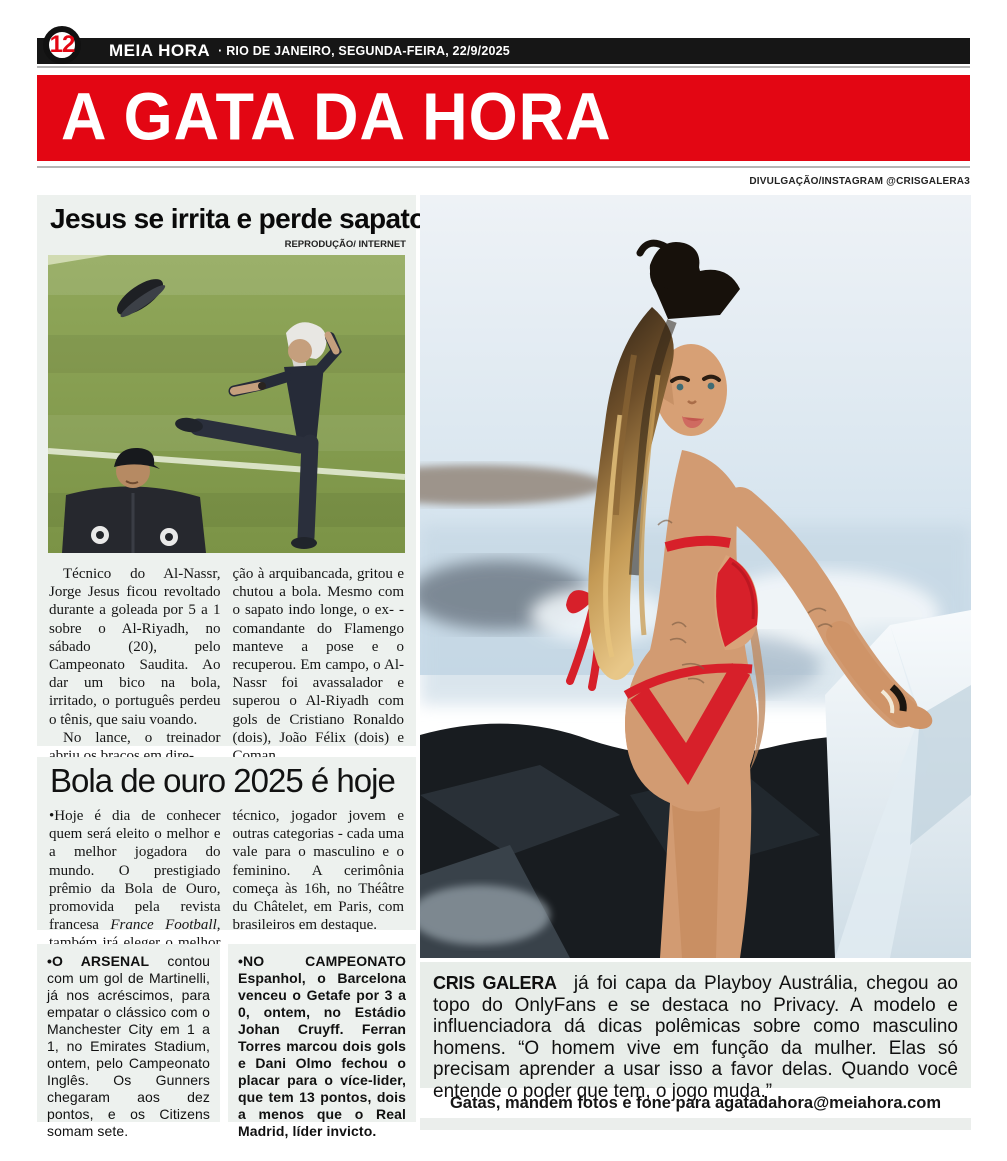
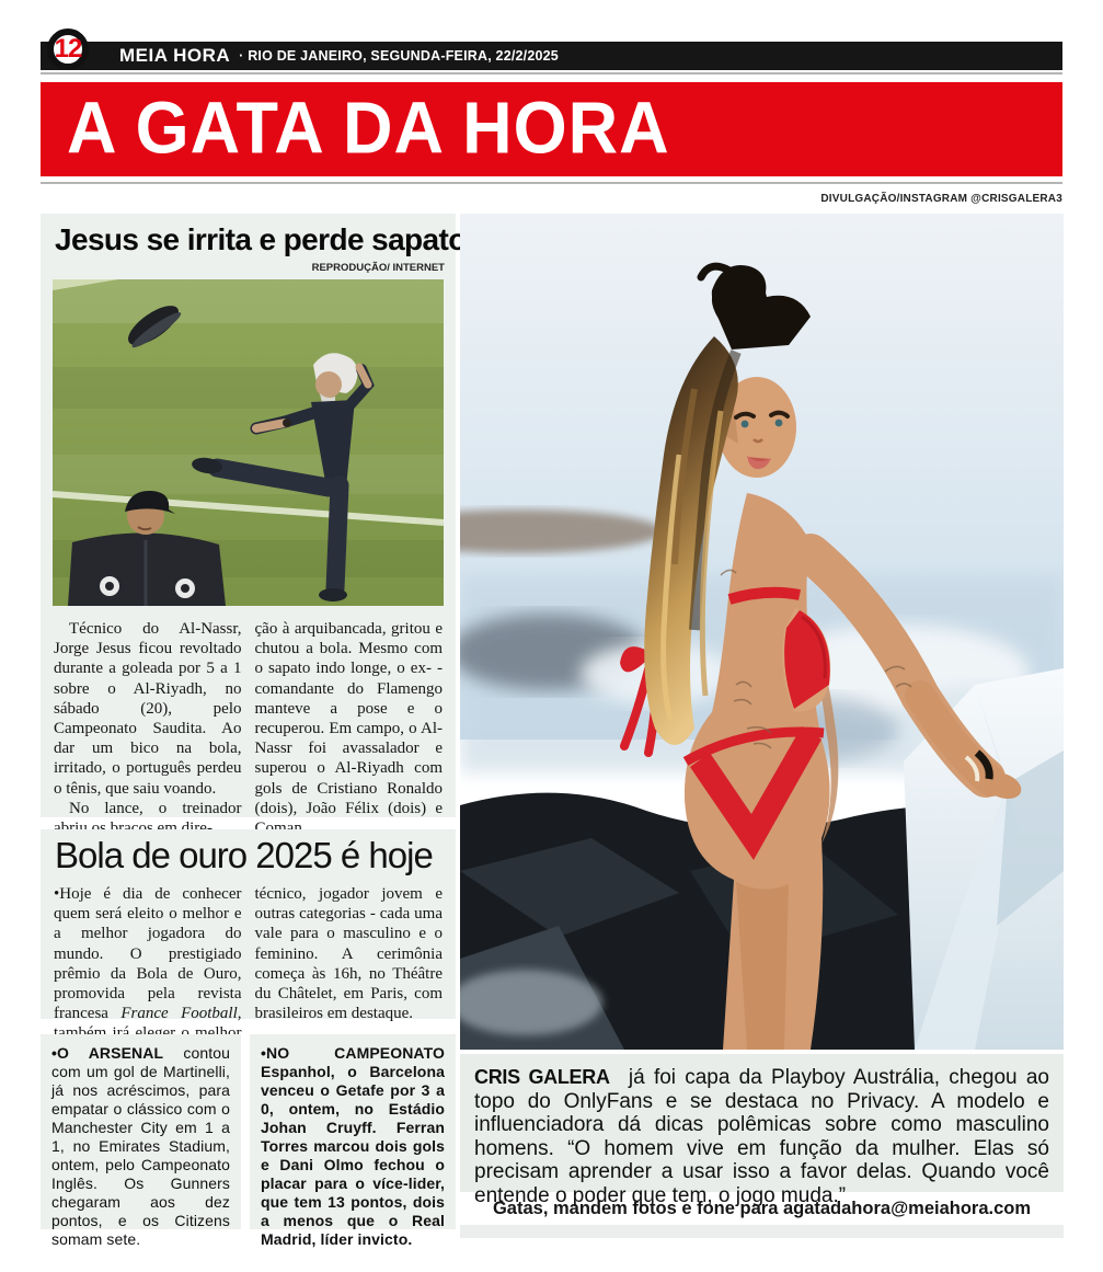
  12
  MEIA HORA
- · RIO DE JANEIRO, SEGUNDA-FEIRA, 22/9/2025
+ · RIO DE JANEIRO, SEGUNDA-FEIRA, 22/2/2025
  A GATA DA HORA
  DIVULGAÇÃO/INSTAGRAM @CRISGALERA3
  Jesus se irrita e perde sapato
  REPRODUÇÃO/ INTERNET
  Técnico do Al-Nassr, Jorge Jesus ficou revoltado durante a goleada por 5 a 1 sobre o Al-Riyadh, no sábado (20), pelo Campeonato Saudita. Ao dar um bico na bola, irritado, o português perdeu o tênis, que saiu voando.
  ção à arquibancada, gritou e chutou a bola. Mesmo com o sapato indo longe, o ex- -comandante do Flamengo manteve a pose e o recuperou. Em campo, o Al-Nassr foi avassalador e superou o Al-Riyadh com gols de Cristiano Ronaldo (dois), João Félix (dois) e
  Bola de ouro 2025 é hoje
  •Hoje é dia de conhecer quem será eleito o melhor e a melhor jogadora do mundo. O prestigiado prêmio da Bola de Ouro, promovida pela revista francesa France Football,
  técnico, jogador jovem e outras categorias - cada uma vale para o masculino e o feminino. A cerimônia começa às 16h, no Théâtre du Châtelet, em Paris, com brasileiros em destaque.
  •O ARSENAL contou com um gol de Martinelli, já nos acréscimos, para empatar o clássico com o Manchester City em 1 a 1, no Emirates Stadium, ontem, pelo Campeonato Inglês. Os Gunners chegaram aos dez pontos, e os Citizens somam sete.
  •NO CAMPEONATO Espanhol, o Barcelona venceu o Getafe por 3 a 0, ontem, no Estádio Johan Cruyff. Ferran Torres marcou dois gols e Dani Olmo fechou o placar para o více-lider, que tem 13 pontos, dois a menos que o Real Madrid, líder invicto.
  CRIS GALERA já foi capa da Playboy Austrália, chegou ao topo do OnlyFans e se destaca no Privacy. A modelo e influenciadora dá dicas polêmicas sobre como masculino homens. “O homem vive em função da mulher. Elas só precisam aprender a usar isso a favor delas. Quando você entende o poder que tem, o jogo muda.”
  Gatas, mandem fotos e fone para agatadahora@meiahora.com
